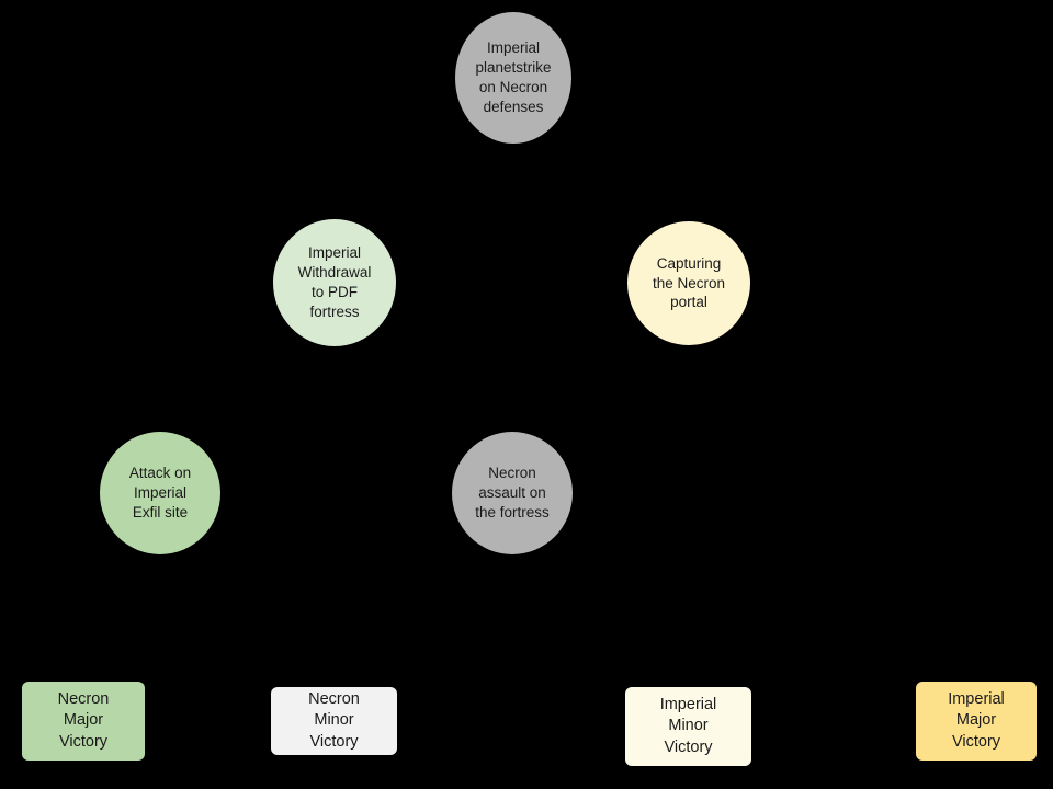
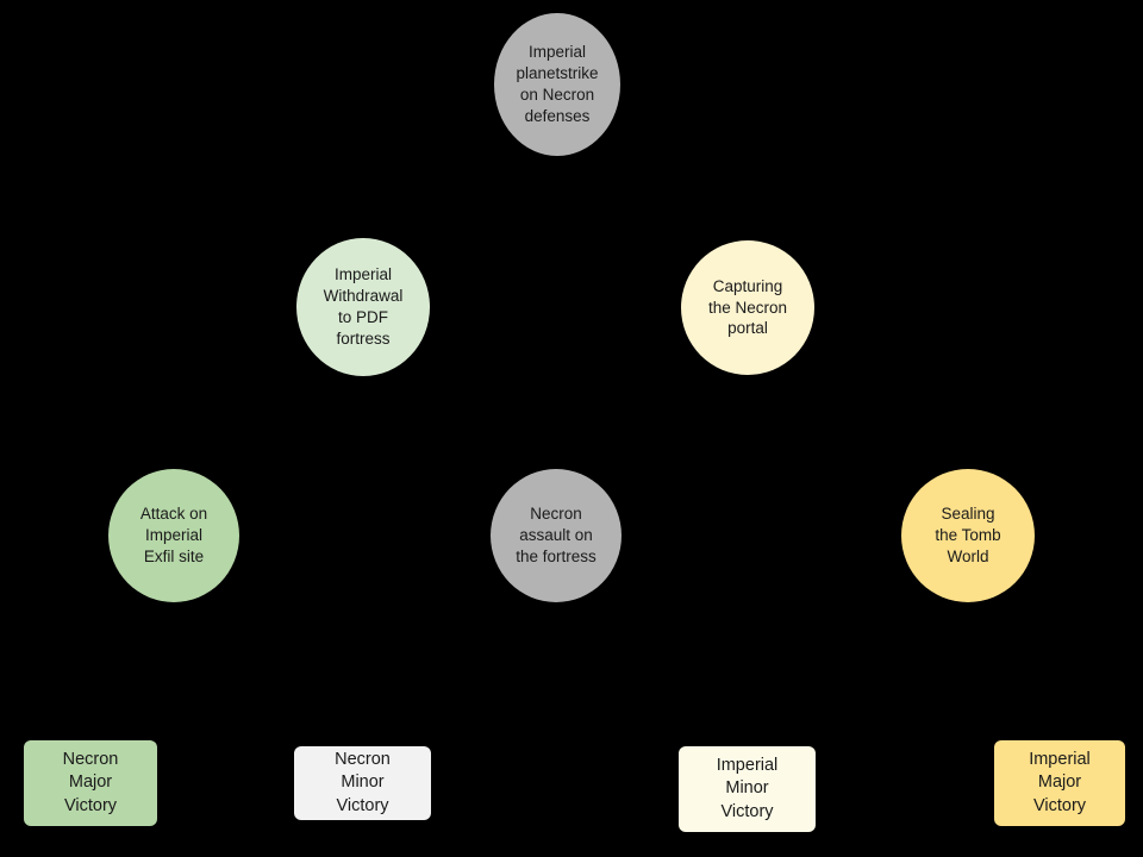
  Imperial
  planetstrike
  on Necron
  defenses
  Imperial
  Withdrawal
  to PDF
  fortress
  Capturing
  the Necron
  portal
  Attack on
  Imperial
  Exfil site
  Necron
  assault on
  the fortress
+ Sealing
+ the Tomb
+ World
  Necron
  Major
  Victory
  Necron
  Minor
  Victory
  Imperial
  Minor
  Victory
  Imperial
  Major
  Victory
